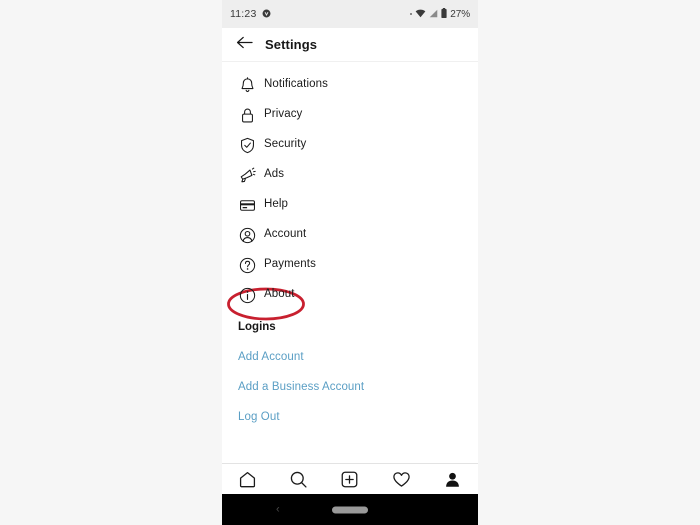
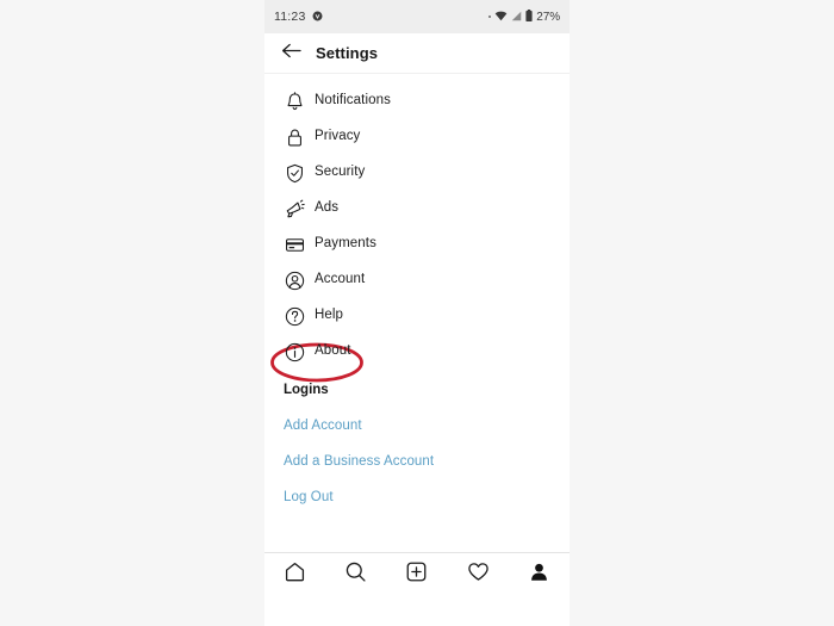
  11:23
  27%
  Settings
  Notifications
  Privacy
  Security
  Ads
- Help
+ Payments
  Account
- Payments
+ Help
  About
  Logins
  Add Account
  Add a Business Account
  Log Out
- ‹
